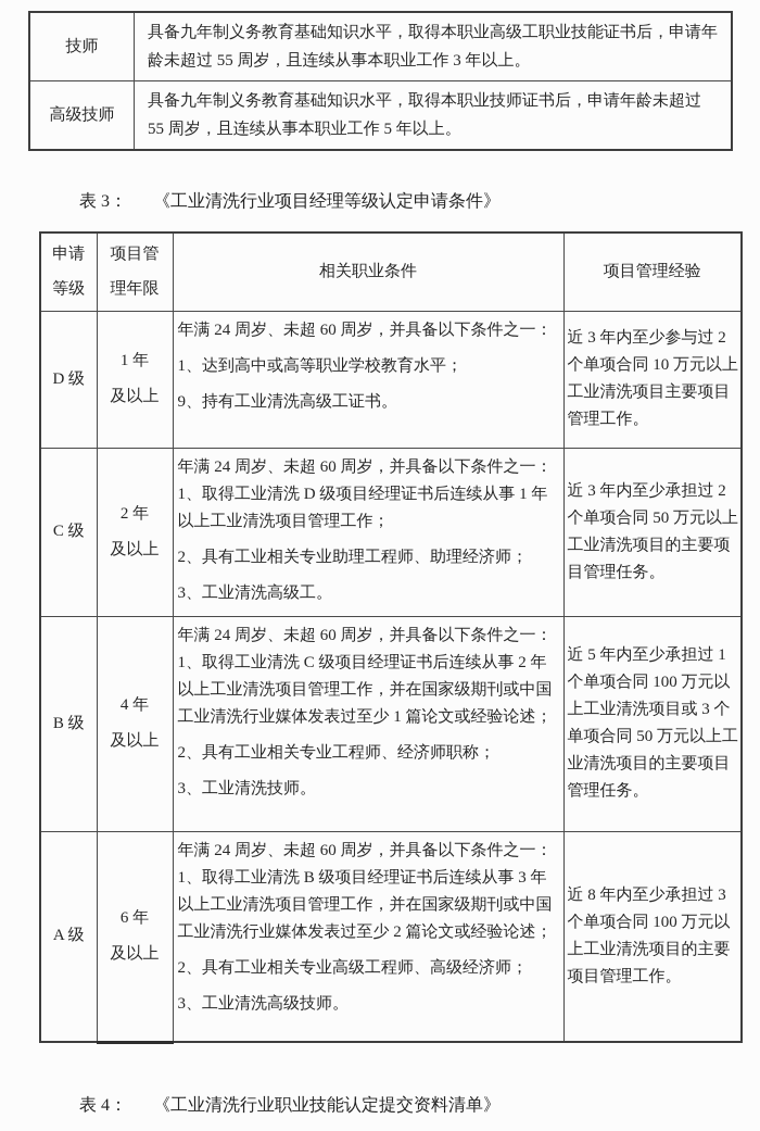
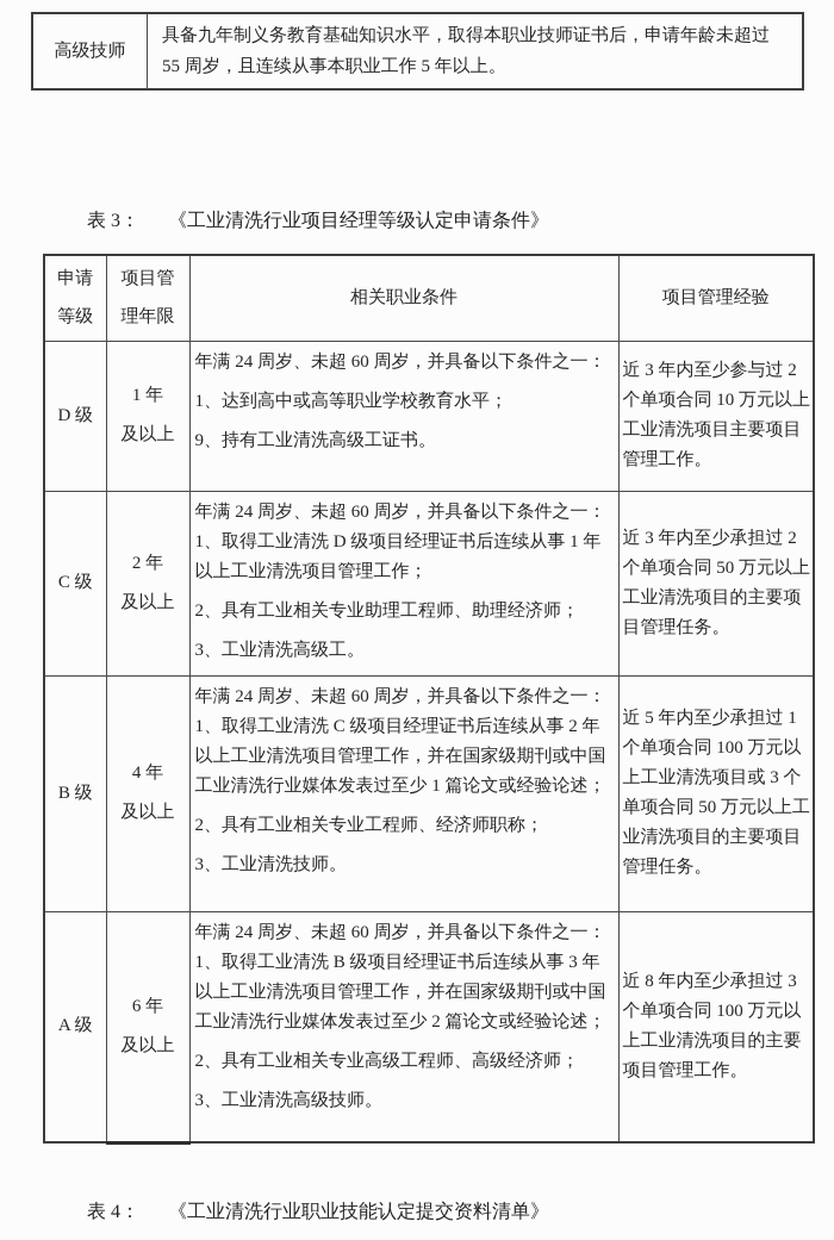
- 技师	具备九年制义务教育基础知识水平，取得本职业高级工职业技能证书后，申请年龄未超过 55 周岁，且连续从事本职业工作 3 年以上。
  高级技师	具备九年制义务教育基础知识水平，取得本职业技师证书后，申请年龄未超过 55 周岁，且连续从事本职业工作 5 年以上。
  表 3： 《工业清洗行业项目经理等级认定申请条件》
  申请 等级	项目管 理年限	相关职业条件	项目管理经验
  D 级	1 年 及以上	年满 24 周岁、未超 60 周岁，并具备以下条件之一： 1、达到高中或高等职业学校教育水平； 9、持有工业清洗高级工证书。	近 3 年内至少参与过 2 个单项合同 10 万元以上工业清洗项目主要项目管理工作。
  C 级	2 年 及以上	年满 24 周岁、未超 60 周岁，并具备以下条件之一：1、取得工业清洗 D 级项目经理证书后连续从事 1 年以上工业清洗项目管理工作； 2、具有工业相关专业助理工程师、助理经济师； 3、工业清洗高级工。	近 3 年内至少承担过 2 个单项合同 50 万元以上工业清洗项目的主要项目管理任务。
  B 级	4 年 及以上	年满 24 周岁、未超 60 周岁，并具备以下条件之一：1、取得工业清洗 C 级项目经理证书后连续从事 2 年以上工业清洗项目管理工作，并在国家级期刊或中国工业清洗行业媒体发表过至少 1 篇论文或经验论述； 2、具有工业相关专业工程师、经济师职称； 3、工业清洗技师。	近 5 年内至少承担过 1 个单项合同 100 万元以上工业清洗项目或 3 个单项合同 50 万元以上工业清洗项目的主要项目管理任务。
  A 级	6 年 及以上	年满 24 周岁、未超 60 周岁，并具备以下条件之一：1、取得工业清洗 B 级项目经理证书后连续从事 3 年以上工业清洗项目管理工作，并在国家级期刊或中国工业清洗行业媒体发表过至少 2 篇论文或经验论述； 2、具有工业相关专业高级工程师、高级经济师； 3、工业清洗高级技师。	近 8 年内至少承担过 3 个单项合同 100 万元以上工业清洗项目的主要项目管理工作。
  表 4： 《工业清洗行业职业技能认定提交资料清单》
